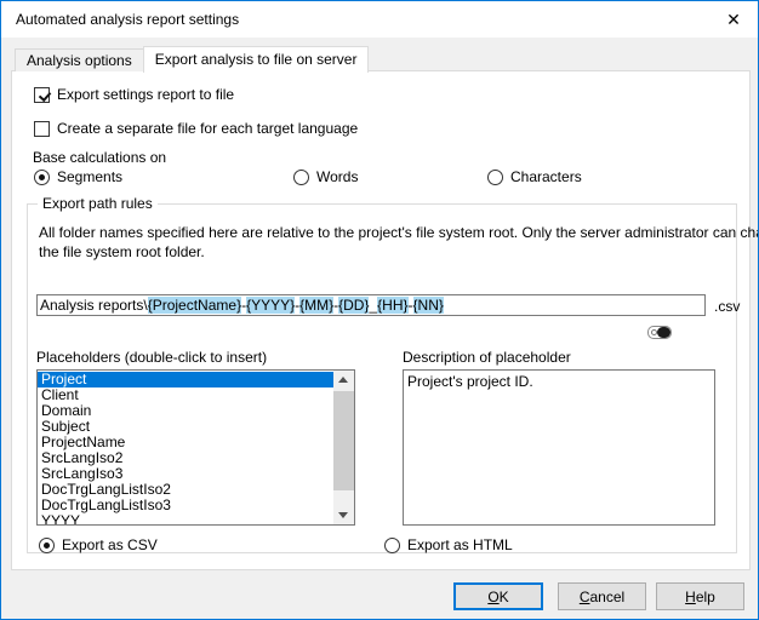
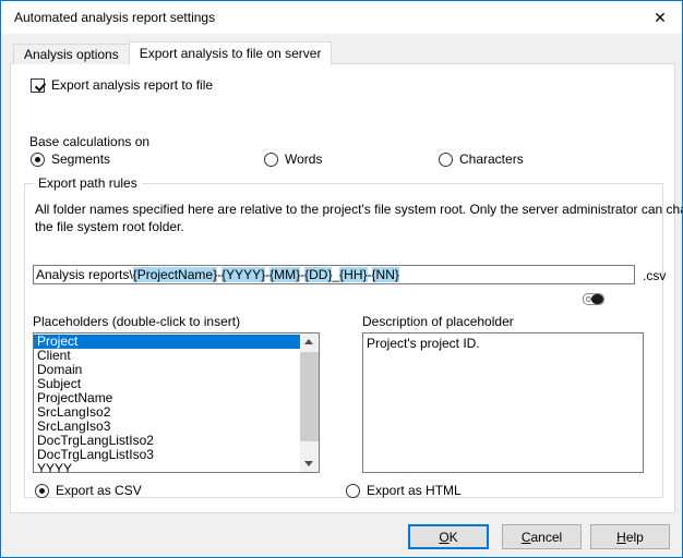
  Automated analysis report settings
  ✕
  Analysis options
  Export analysis to file on server
- Export settings report to file
+ Export analysis report to file
- Create a separate file for each target language
  Base calculations on
  Segments
  Words
  Characters
  Export path rules
  All folder names specified here are relative to the project's file system root. Only the server administrator can ch
  the file system root folder.
  Analysis reports\{ProjectName}-{YYYY}-{MM}-{DD}_{HH}-{NN}
  .csv
  Placeholders (double-click to insert)
  Description of placeholder
  Project
  Client
  Domain
  Subject
  ProjectName
  SrcLangIso2
  SrcLangIso3
  DocTrgLangListIso2
  DocTrgLangListIso3
  YYYY
  Project's project ID.
  Export as CSV
  Export as HTML
  OK
  Cancel
  Help
